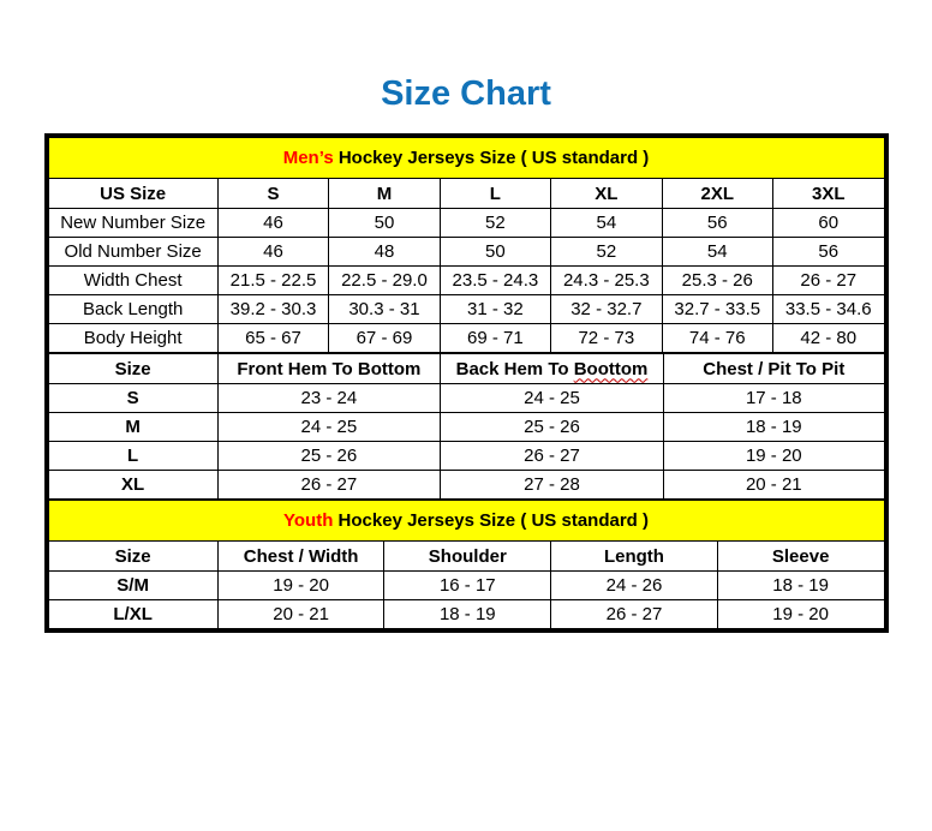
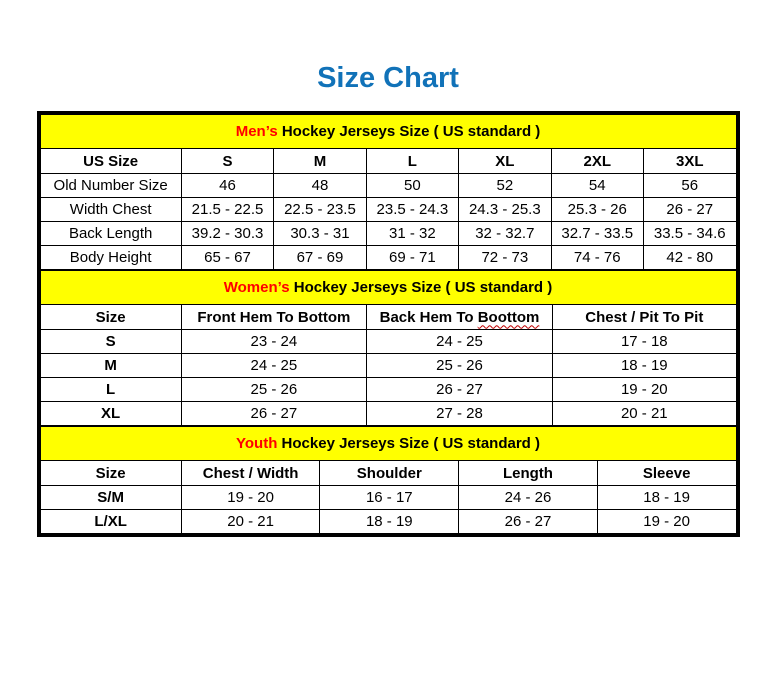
  Size Chart
  Men’s Hockey Jerseys Size ( US standard )
  US Size	S	M	L	XL	2XL	3XL
- New Number Size	46	50	52	54	56	60
  Old Number Size	46	48	50	52	54	56
- Width Chest	21.5 - 22.5	22.5 - 29.0	23.5 - 24.3	24.3 - 25.3	25.3 - 26	26 - 27
+ Width Chest	21.5 - 22.5	22.5 - 23.5	23.5 - 24.3	24.3 - 25.3	25.3 - 26	26 - 27
  Back Length	39.2 - 30.3	30.3 - 31	31 - 32	32 - 32.7	32.7 - 33.5	33.5 - 34.6
  Body Height	65 - 67	67 - 69	69 - 71	72 - 73	74 - 76	42 - 80
+ Women’s Hockey Jerseys Size ( US standard )
  Size	Front Hem To Bottom	Back Hem To Boottom	Chest / Pit To Pit
  S	23 - 24	24 - 25	17 - 18
  M	24 - 25	25 - 26	18 - 19
  L	25 - 26	26 - 27	19 - 20
  XL	26 - 27	27 - 28	20 - 21
  Youth Hockey Jerseys Size ( US standard )
  Size	Chest / Width	Shoulder	Length	Sleeve
  S/M	19 - 20	16 - 17	24 - 26	18 - 19
  L/XL	20 - 21	18 - 19	26 - 27	19 - 20
